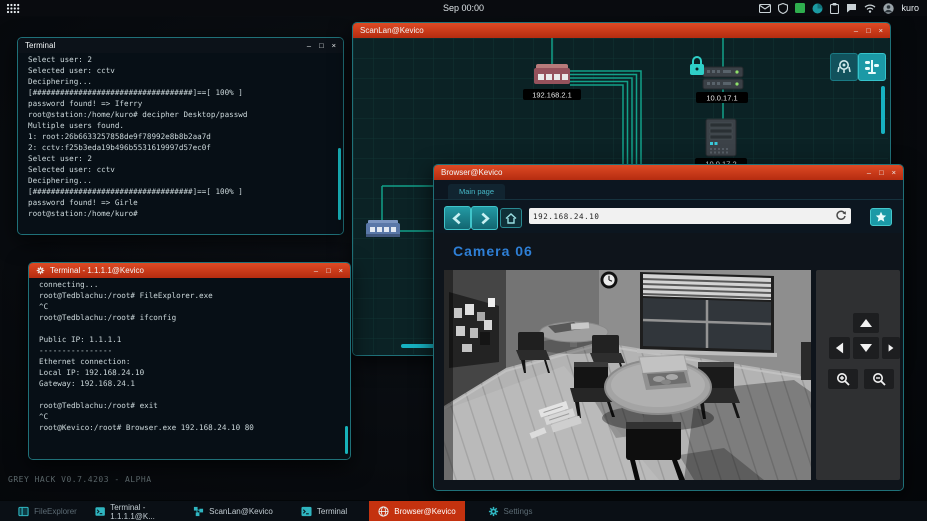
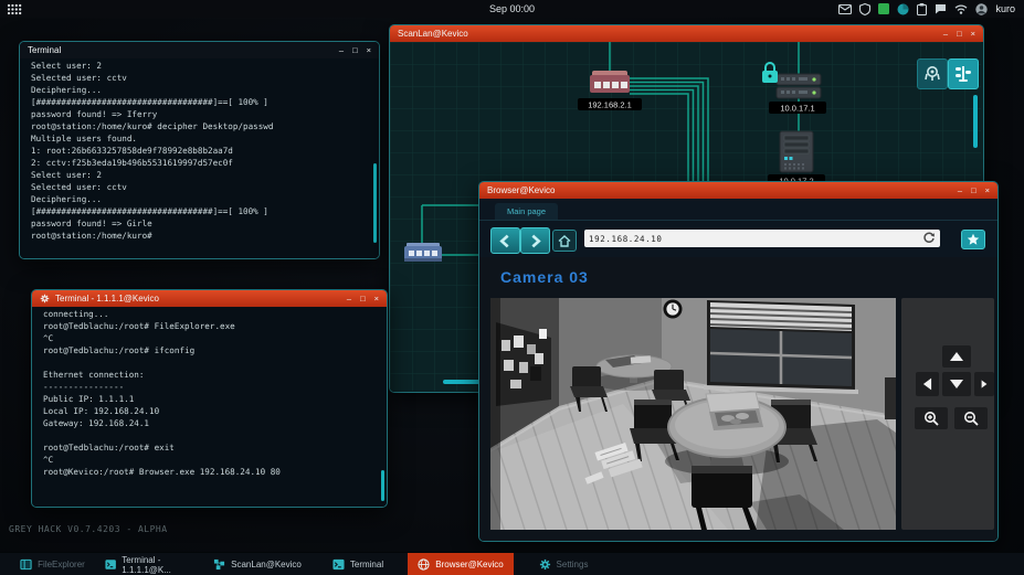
  GREY HACK V0.7.4203 - ALPHA
  Terminal
  –
  □
  ×
  Select user: 2
  Selected user: cctv
  Deciphering...
  [###################################]==[ 100% ]
  password found! => Iferry
  root@station:/home/kuro# decipher Desktop/passwd
  Multiple users found.
  1: root:26b6633257858de9f78992e8b8b2aa7d
  2: cctv:f25b3eda19b496b5531619997d57ec0f
  Select user: 2
  Selected user: cctv
  Deciphering...
  [###################################]==[ 100% ]
  password found! => Girle
  root@station:/home/kuro#
  ScanLan@Kevico
  –
  □
  ×
  192.168.2.1
  10.0.17.1
  Terminal - 1.1.1.1@Kevico
  –
  □
  ×
  connecting...
  root@Tedblachu:/root# FileExplorer.exe
  ^C
  root@Tedblachu:/root# ifconfig
- Public IP: 1.1.1.1
+ Ethernet connection:
  ----------------
- Ethernet connection:
+ Public IP: 1.1.1.1
  Local IP: 192.168.24.10
  Gateway: 192.168.24.1
  root@Tedblachu:/root# exit
  ^C
  root@Kevico:/root# Browser.exe 192.168.24.10 80
  Browser@Kevico
  –
  □
  ×
  Main page
  192.168.24.10
- Camera 06
+ Camera 03
  Sep 00:00
  kuro
  FileExplorer
  Terminal - 1.1.1.1@K...
  ScanLan@Kevico
  Terminal
  Browser@Kevico
  Settings
